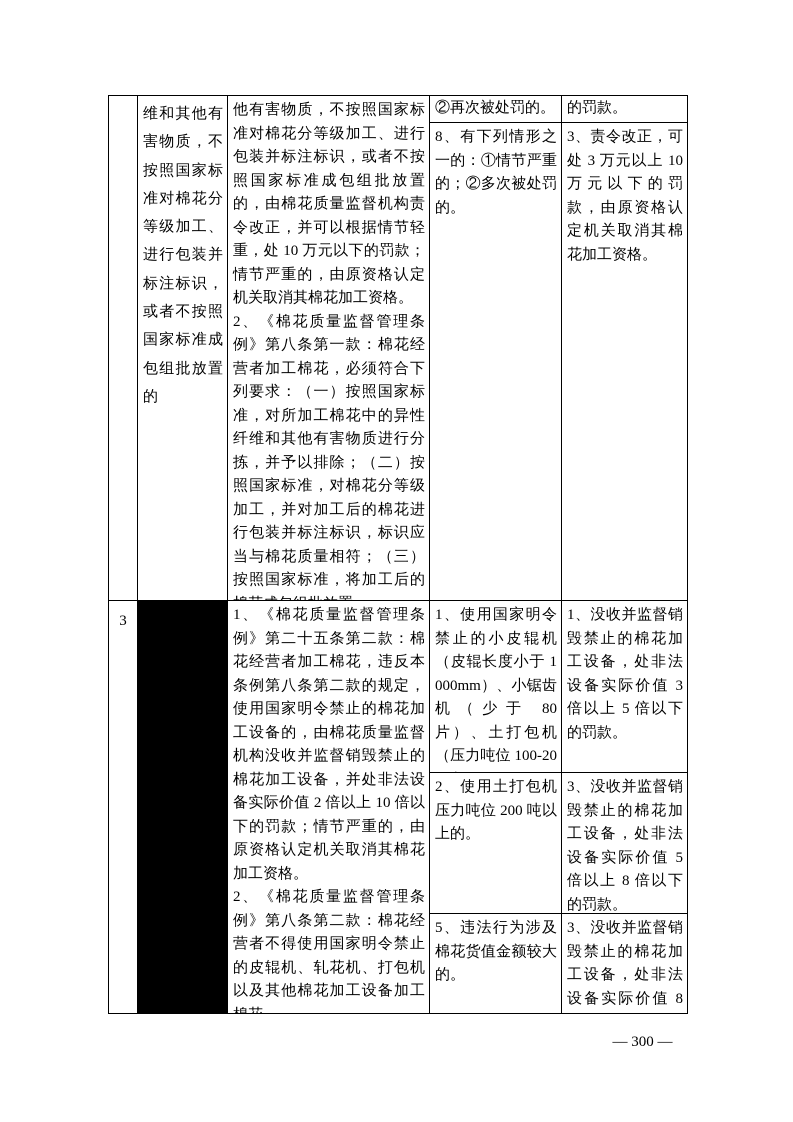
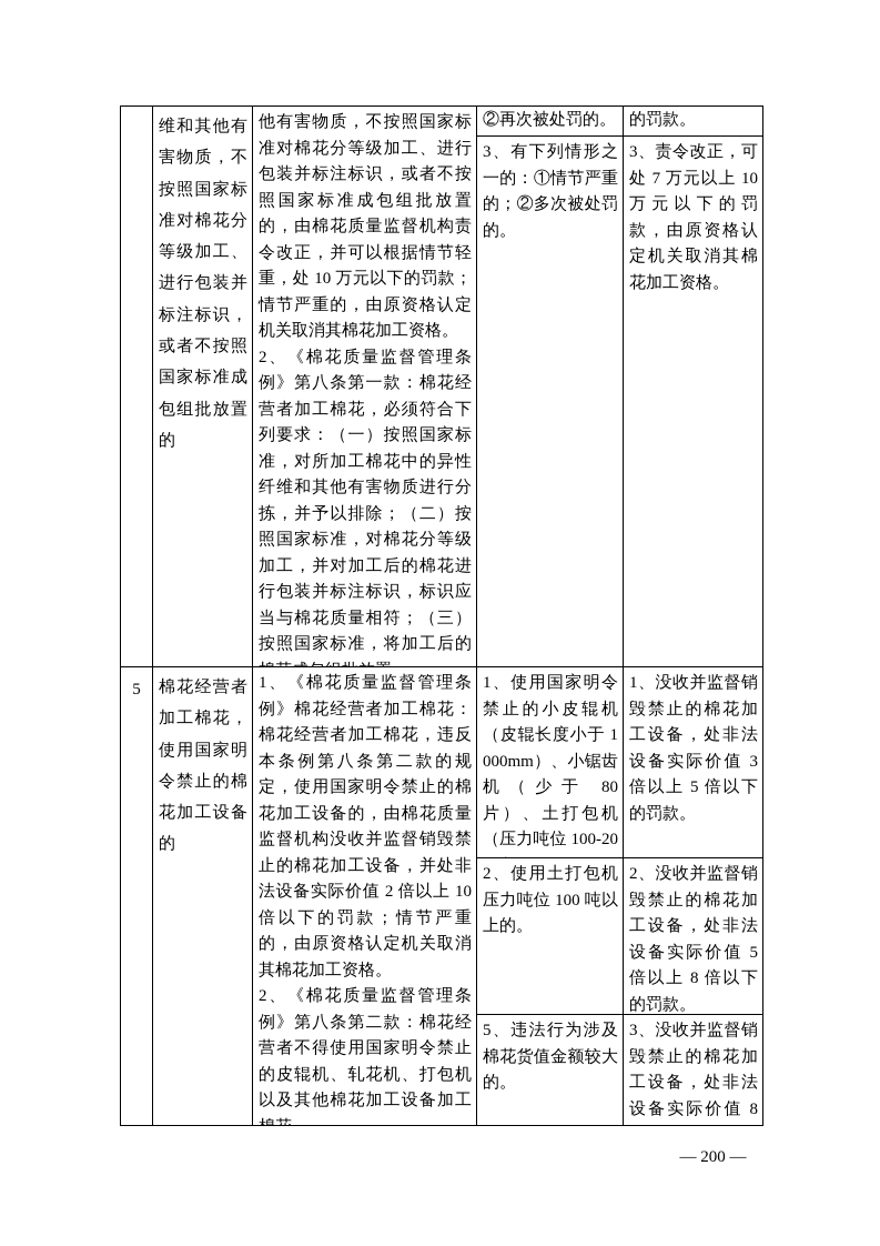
  维和其他有害物质，不按照国家标准对棉花分等级加工、进行包装并标注标识，或者不按照国家标准成包组批放置的
  他有害物质，不按照国家标准对棉花分等级加工、进行包装并标注标识，或者不按照国家标准成包组批放置的，由棉花质量监督机构责令改正，并可以根据情节轻重，处 10 万元以下的罚款；情节严重的，由原资格认定机关取消其棉花加工资格。
  2、《棉花质量监督管理条例》第八条第一款：棉花经营者加工棉花，必须符合下列要求：（一）按照国家标准，对所加工棉花中的异性纤维和其他有害物质进行分拣，并予以排除；（二）按照国家标准，对棉花分等级加工，并对加工后的棉花进行包装并标注标识，标识应当与棉花质量相符；（三）按照国家标准，将加工后的
  ②再次被处罚的。
  的罚款。
- 8、有下列情形之一的：①情节严重的；②多次被处罚的。
+ 3、有下列情形之一的：①情节严重的；②多次被处罚的。
- 3、责令改正，可处 3 万元以上 10 万元以下的罚款，由原资格认定机关取消其棉花加工资格。
+ 3、责令改正，可处 7 万元以上 10 万元以下的罚款，由原资格认定机关取消其棉花加工资格。
- 3
+ 5
+ 棉花经营者加工棉花，使用国家明令禁止的棉花加工设备的
- 1、《棉花质量监督管理条例》第二十五条第二款：棉花经营者加工棉花，违反本条例第八条第二款的规定，使用国家明令禁止的棉花加工设备的，由棉花质量监督机构没收并监督销毁禁止的棉花加工设备，并处非法设备实际价值 2 倍以上 10 倍以下的罚款；情节严重的，由原资格认定机关取消其棉花加工资格。
+ 1、《棉花质量监督管理条例》棉花经营者加工棉花：棉花经营者加工棉花，违反本条例第八条第二款的规定，使用国家明令禁止的棉花加工设备的，由棉花质量监督机构没收并监督销毁禁止的棉花加工设备，并处非法设备实际价值 2 倍以上 10 倍以下的罚款；情节严重的，由原资格认定机关取消其棉花加工资格。
  2、《棉花质量监督管理条例》第八条第二款：棉花经营者不得使用国家明令禁止的皮辊机、轧花机、打包机以及其他棉花加工设备加工
  1、使用国家明令禁止的小皮辊机（皮辊长度小于 1000mm）、小锯齿机（少于 80 片）、土打包机（压力吨位 100-20
  1、没收并监督销毁禁止的棉花加工设备，处非法设备实际价值 3 倍以上 5 倍以下的罚款。
- 2、使用土打包机压力吨位 200 吨以上的。
+ 2、使用土打包机压力吨位 100 吨以上的。
- 3、没收并监督销毁禁止的棉花加工设备，处非法设备实际价值 5 倍以上 8 倍以下的罚款。
+ 2、没收并监督销毁禁止的棉花加工设备，处非法设备实际价值 5 倍以上 8 倍以下的罚款。
  5、违法行为涉及棉花货值金额较大的。
  3、没收并监督销毁禁止的棉花加工设备，处非法设备实际价值 8
- — 300 —
+ — 200 —
